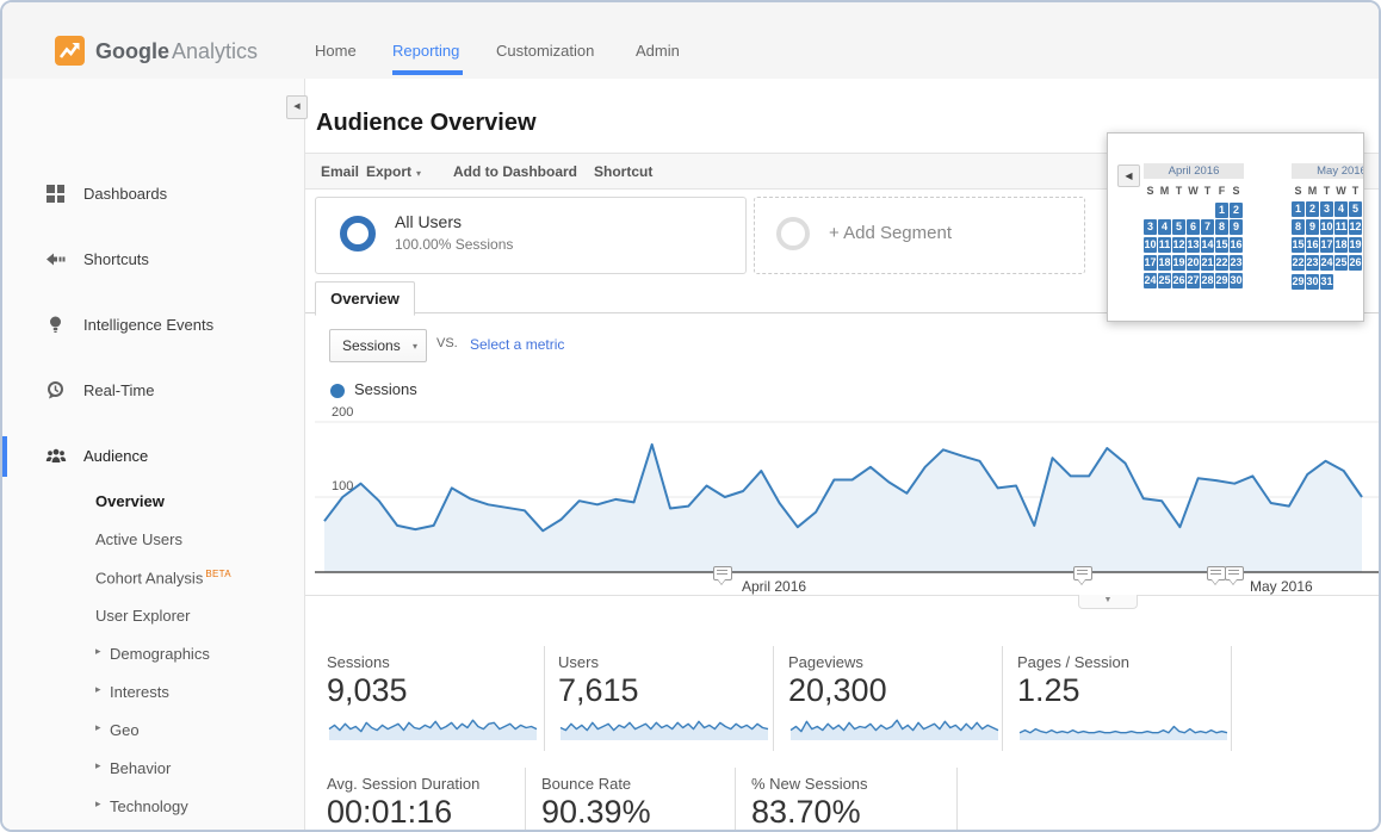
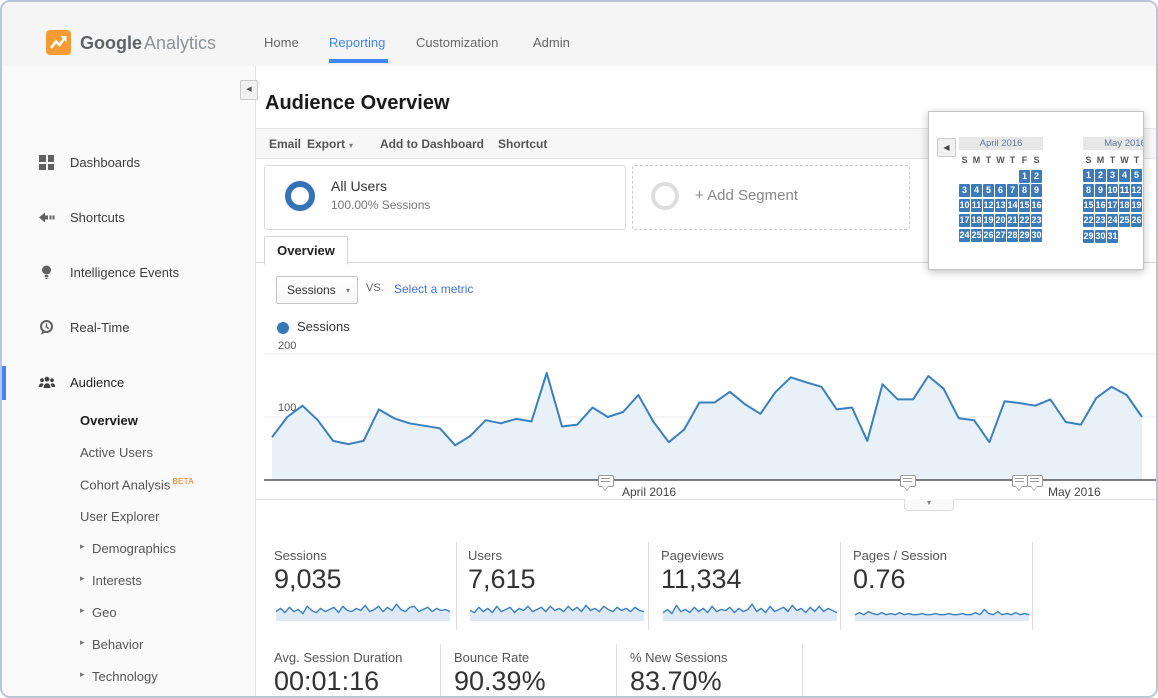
  Google
  Analytics
  Home
  Reporting
  Customization
  Admin
  Dashboards
  Shortcuts
  Intelligence Events
  Real-Time
  Audience
  Overview
  Active Users
  Cohort Analysis BETA
  User Explorer
  ▸
  Demographics
  ▸
  Interests
  ▸
  Geo
  ▸
  Behavior
  ▸
  Technology
  Audience Overview
  Email
  Export ▾
  Add to Dashboard
  Shortcut
  All Users
  100.00% Sessions
  + Add Segment
  Overview
  Sessions
  ▾
  VS.
  Select a metric
  Sessions
  200
  100
  April 2016
  May 2016
  Sessions
  9,035
  Users
  7,615
  Pageviews
- 20,300
+ 11,334
  Pages / Session
- 1.25
+ 0.76
  Avg. Session Duration
  00:01:16
  Bounce Rate
  90.39%
  % New Sessions
  83.70%
  ◀
  April 2016
  S M T W T F S
  1 2
  3 4 5 6 7 8 9
  10 11 12 13 14 15 16
  17 18 19 20 21 22 23
  24 25 26 27 28 29 30
  May 201
  S M T W T
  1 2 3 4 5
  15 16 17 18 19
  22 23 24 25 26
  29 30 31
